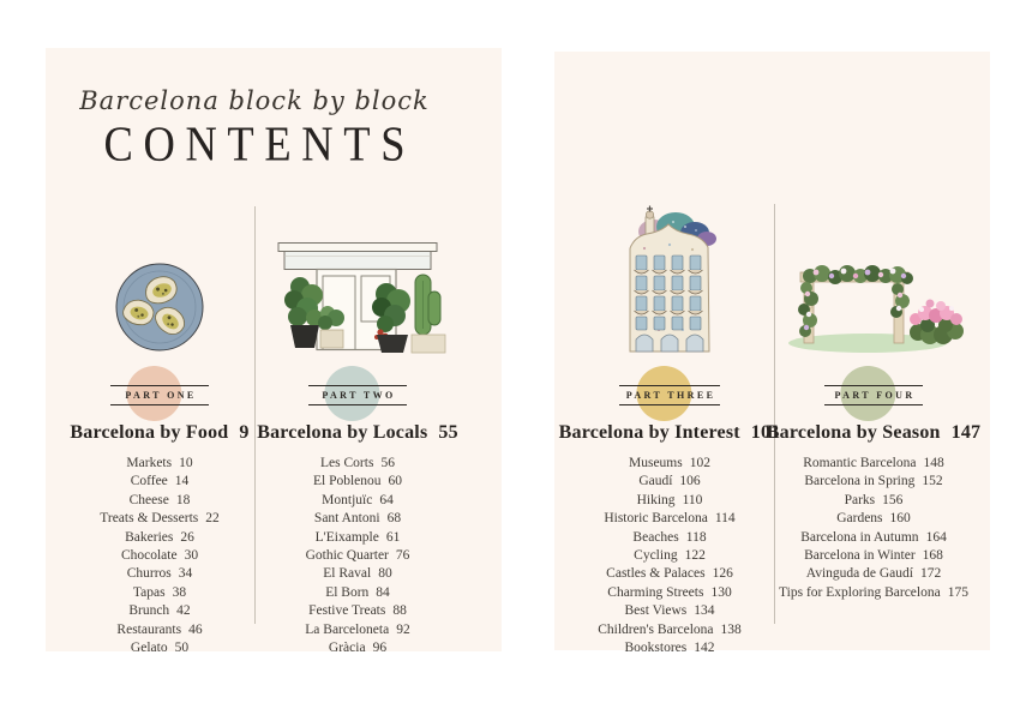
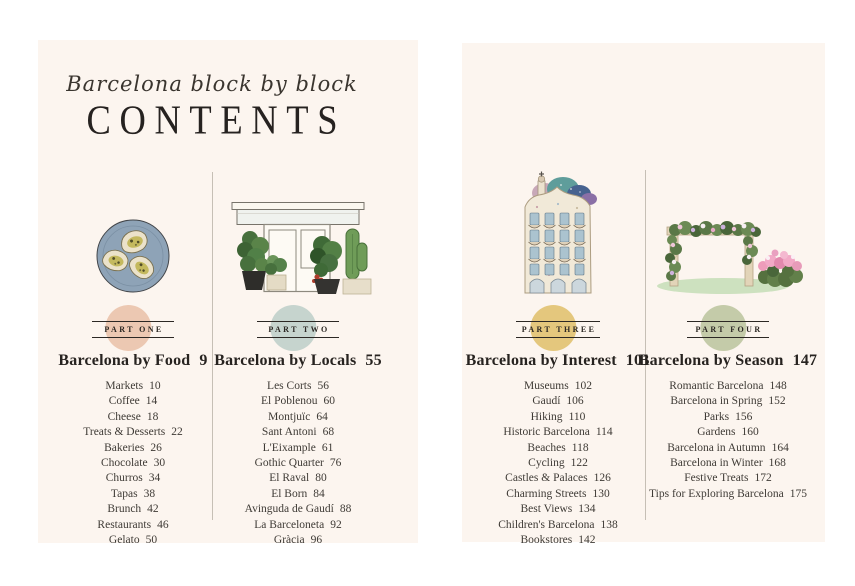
  Barcelona block by block
  CONTENTS
  PART ONE
  Barcelona by Food
  9
  Markets
  10
  Coffee
  14
  Cheese
  18
  Treats & Desserts
  22
  Bakeries
  26
  Chocolate
  30
  Churros
  34
  Tapas
  38
  Brunch
  42
  Restaurants
  46
  Gelato
  50
  PART TWO
  Barcelona by Locals
  55
  Les Corts
  56
  El Poblenou
  60
  Montjuïc
  64
  Sant Antoni
  68
  L'Eixample
  61
  Gothic Quarter
  76
  El Raval
  80
  El Born
  84
- Festive Treats
+ Avinguda de Gaudí
  88
  La Barceloneta
  92
  Gràcia
  96
  PART THREE
  Barcelona by Interest
  101
  Museums
  102
  Gaudí
  106
  Hiking
  110
  Historic Barcelona
  114
  Beaches
  118
  Cycling
  122
  Castles & Palaces
  126
  Charming Streets
  130
  Best Views
  134
  Children's Barcelona
  138
  Bookstores
  142
  PART FOUR
  Barcelona by Season
  147
  Romantic Barcelona
  148
  Barcelona in Spring
  152
  Parks
  156
  Gardens
  160
  Barcelona in Autumn
  164
  Barcelona in Winter
  168
- Avinguda de Gaudí
+ Festive Treats
  172
  Tips for Exploring Barcelona
  175
